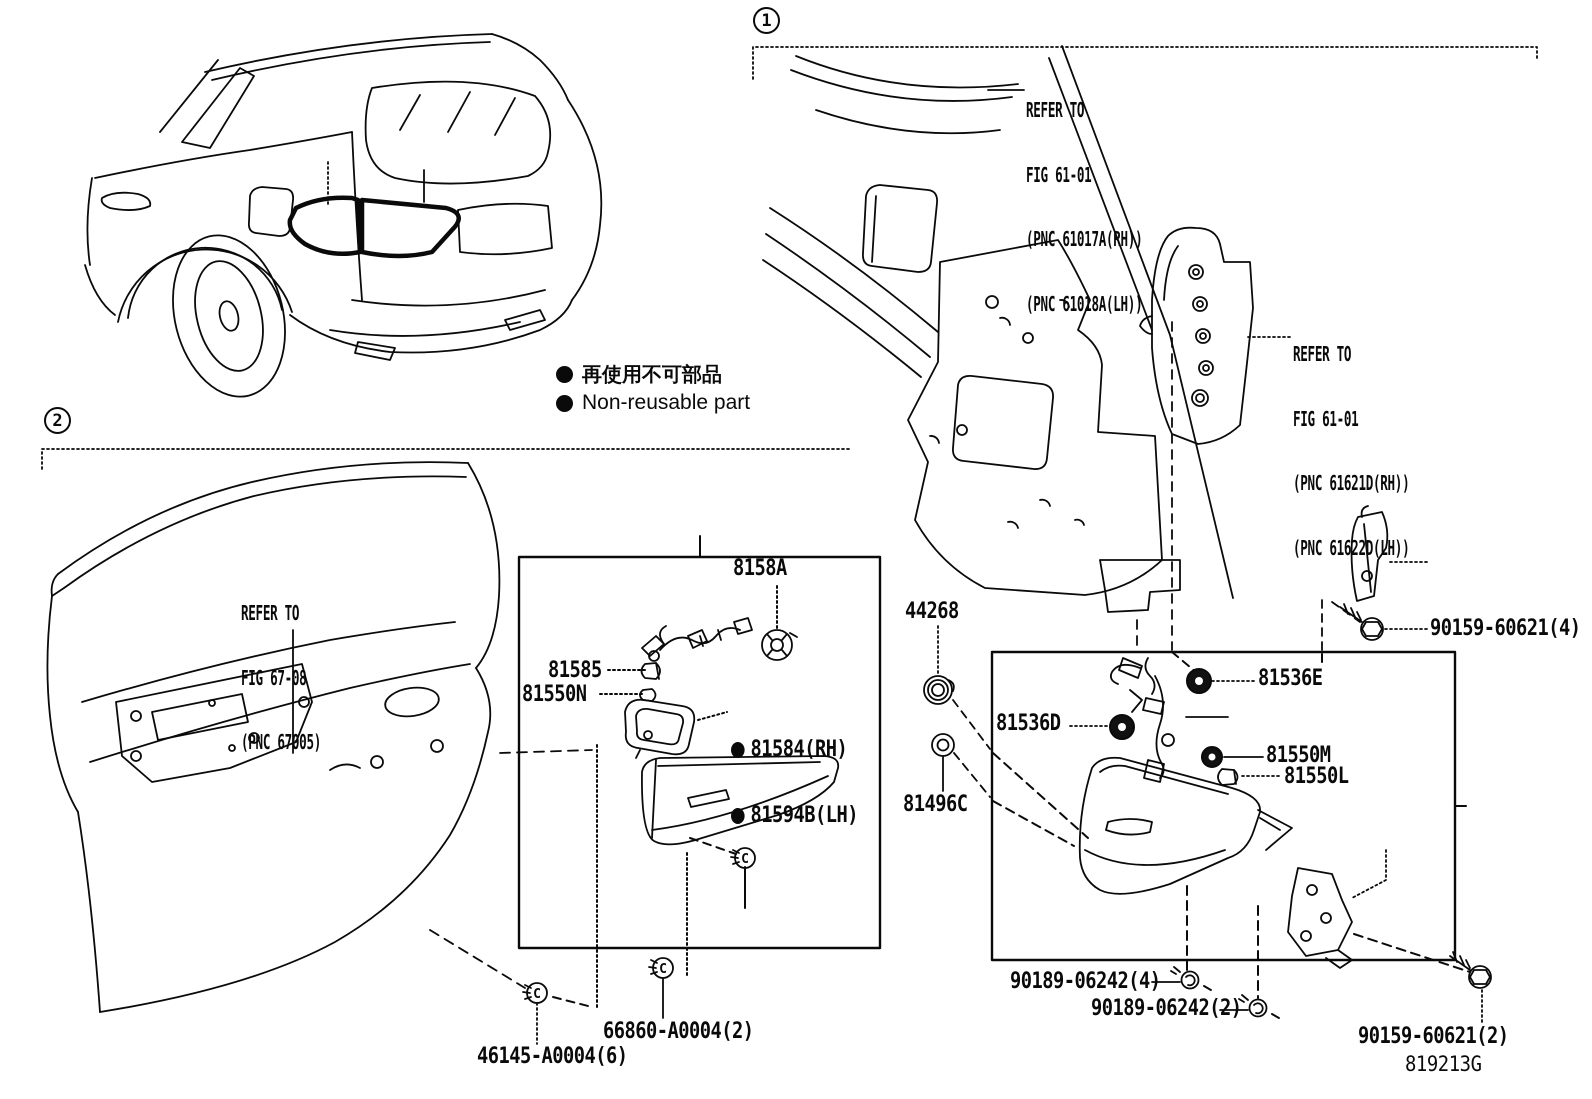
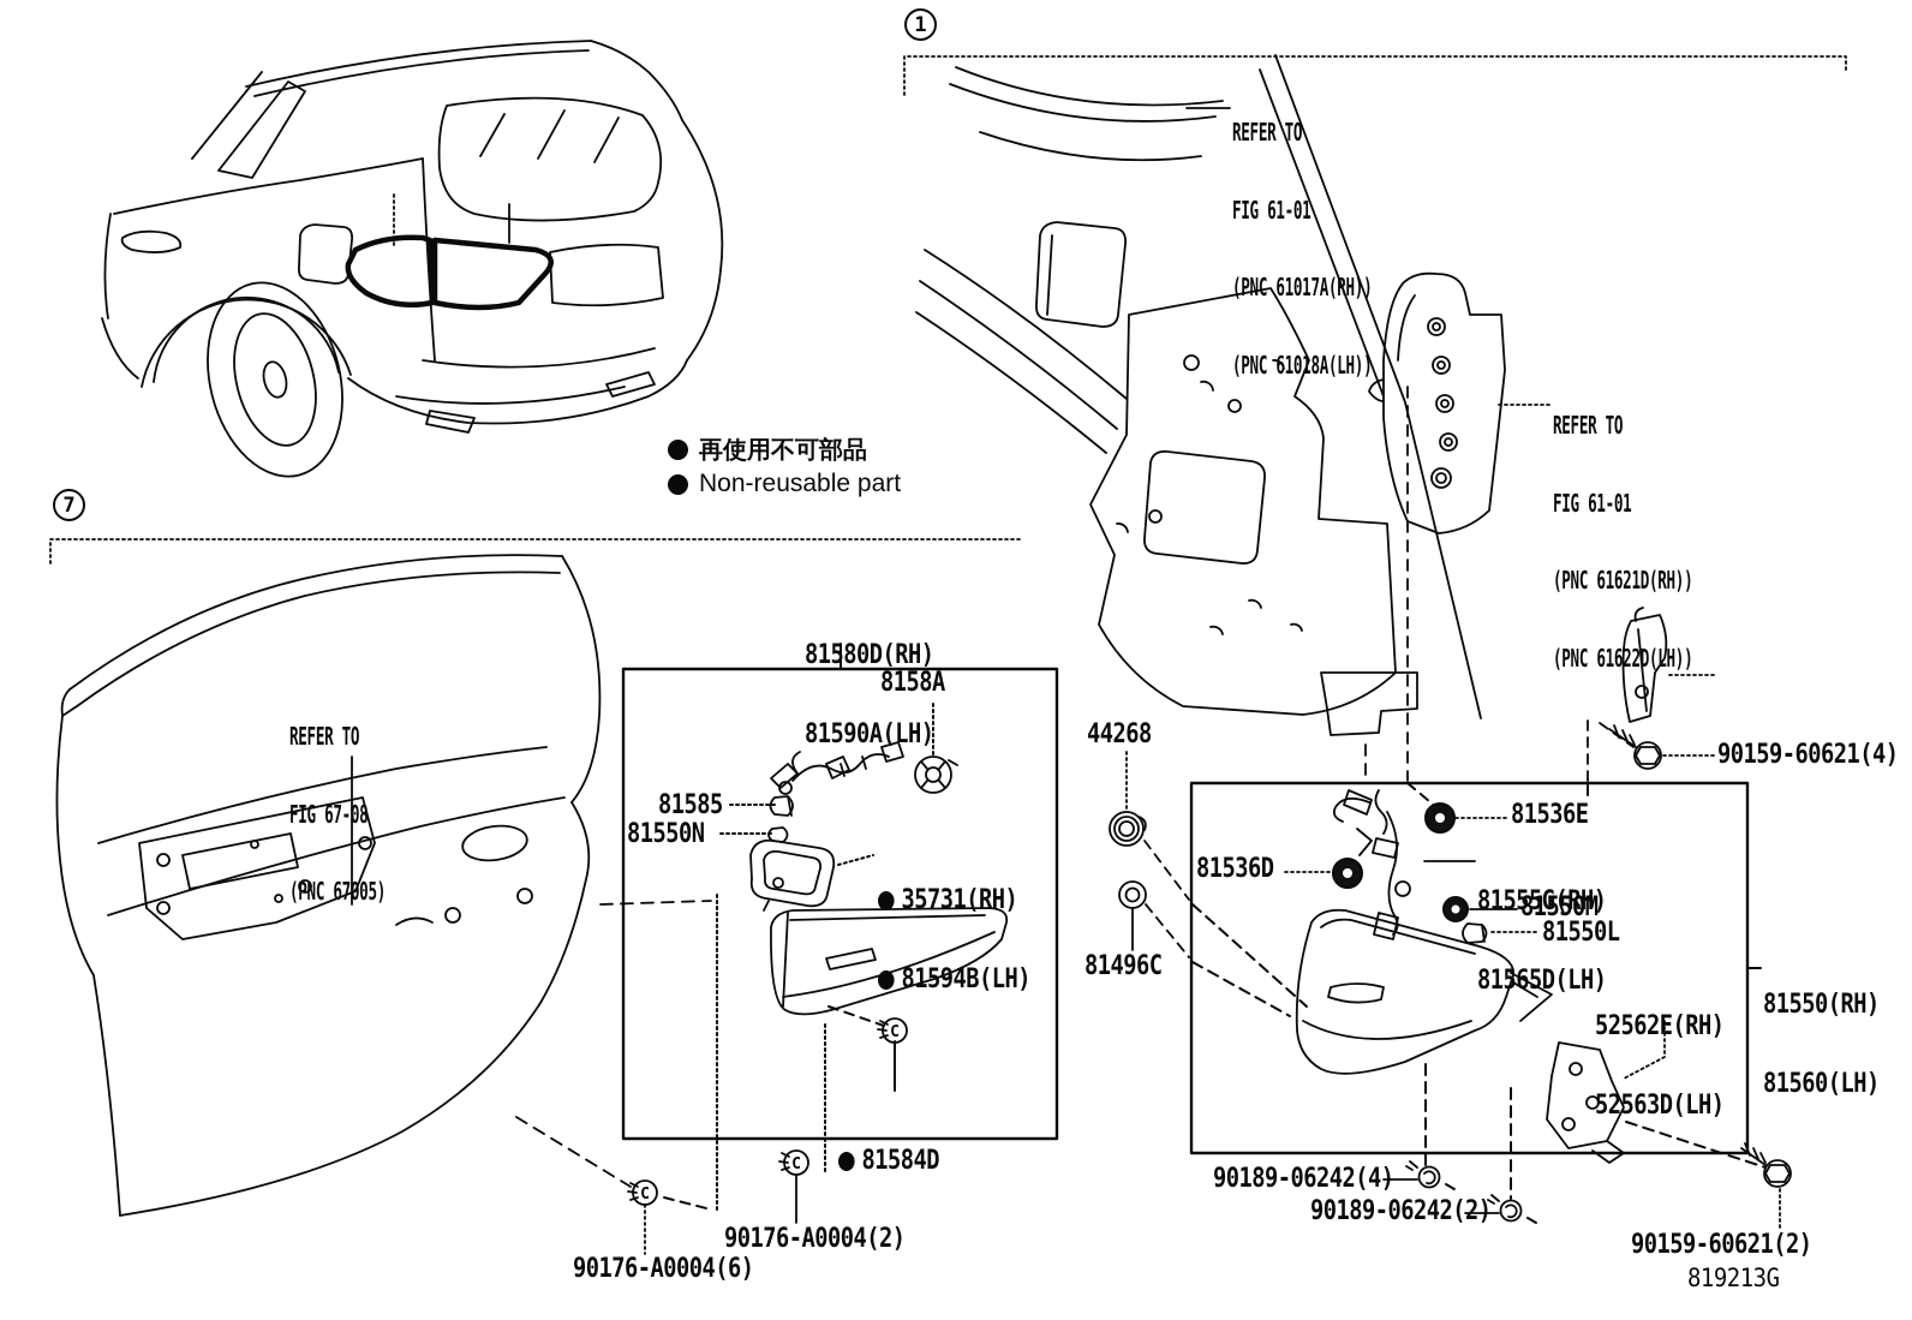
  C
  C
  C
  1
- 2
+ 7
  再使用不可部品
  Non-reusable part
  REFER TO
  FIG 61-01
  (PNC 61017A(RH))
  (PNC 61018A(LH))
  REFER TO
  FIG 61-01
  (PNC 61621D(RH))
  (PNC 61622D(LH))
  REFER TO
  FIG 67-08
  (PNC 67005)
+ 81580D(RH)
+ 81590A(LH)
  8158A
  81585
  81550N
- 81584(RH)
+ 35731(RH)
  81594B(LH)
+ 81584D
- 66860-A0004(2)
+ 90176-A0004(2)
- 46145-A0004(6)
+ 90176-A0004(6)
  44268
  81496C
  81536E
+ 81555G(RH)
+ 81565D(LH)
  81536D
  81550M
  81550L
+ 52562E(RH)
+ 52563D(LH)
+ 81550(RH)
+ 81560(LH)
  90159-60621(4)
  90159-60621(2)
  90189-06242(4)
  90189-06242(2)
  819213G
